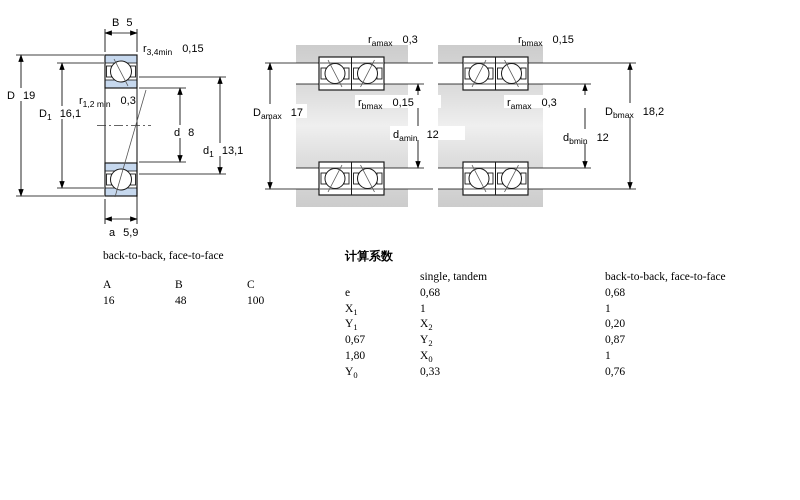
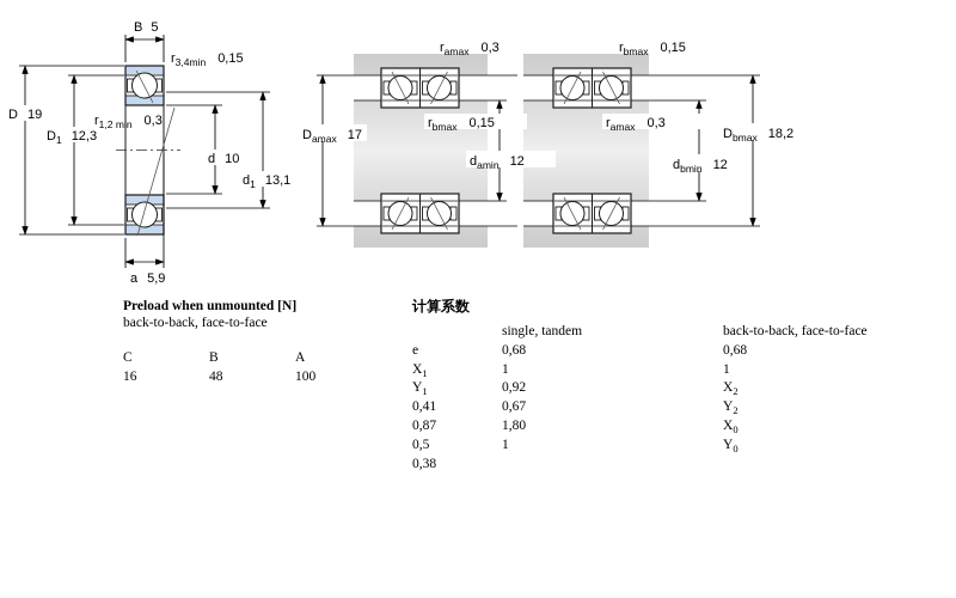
  B 5
  r3,4min 0,15
  r1,2 min 0,3
  D 19
- D1 16,1
+ D1 12,3
- d 8
+ d 10
  d1 13,1
  a 5,9
  Damax 17
  ramax 0,3
  rbmax 0,15
  damin 12
  rbmax 0,15
  ramax 0,3
  dbmin 12
  Dbmax 18,2
+ Preload when unmounted [N]
  back-to-back, face-to-face
- A
+ C
  B
- C
+ A
  16
  48
  100
  计算系数
  single, tandem
  back-to-back, face-to-face
  e
  0,68
  0,68
  X1
  1
  1
  Y1
+ 0,92
  X2
- 0,20
+ 0,41
  0,67
  Y2
  0,87
  1,80
  X0
+ 0,5
  1
  Y0
- 0,33
+ 0,38
- 0,76
